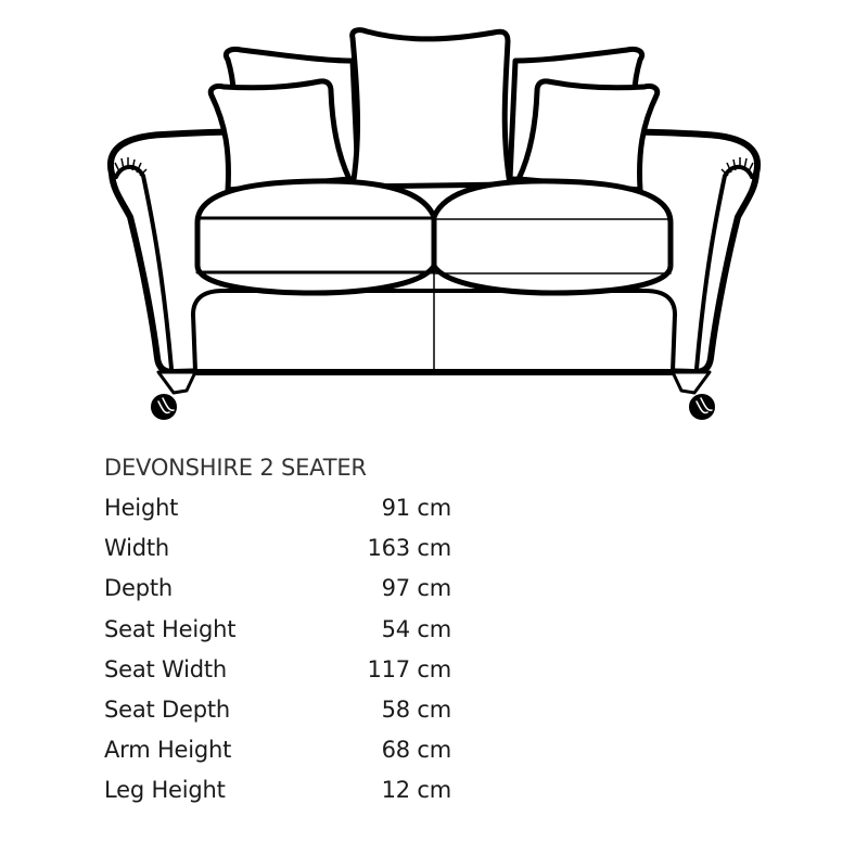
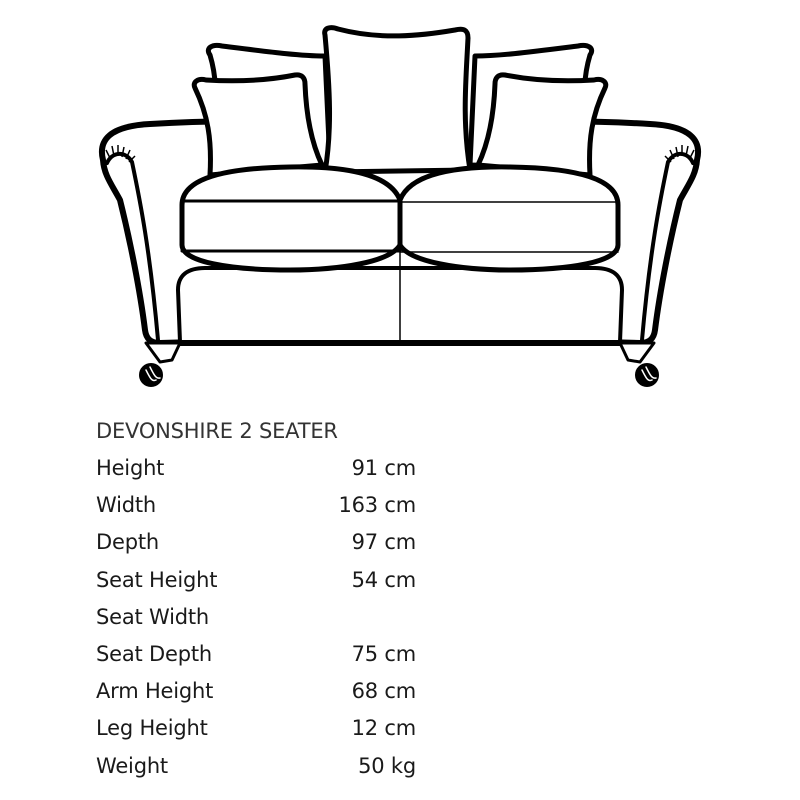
  DEVONSHIRE 2 SEATER
  Height
  91 cm
  Width
  163 cm
  Depth
  97 cm
  Seat Height
  54 cm
  Seat Width
- 117 cm
  Seat Depth
- 58 cm
+ 75 cm
  Arm Height
  68 cm
  Leg Height
  12 cm
+ Weight
+ 50 kg
